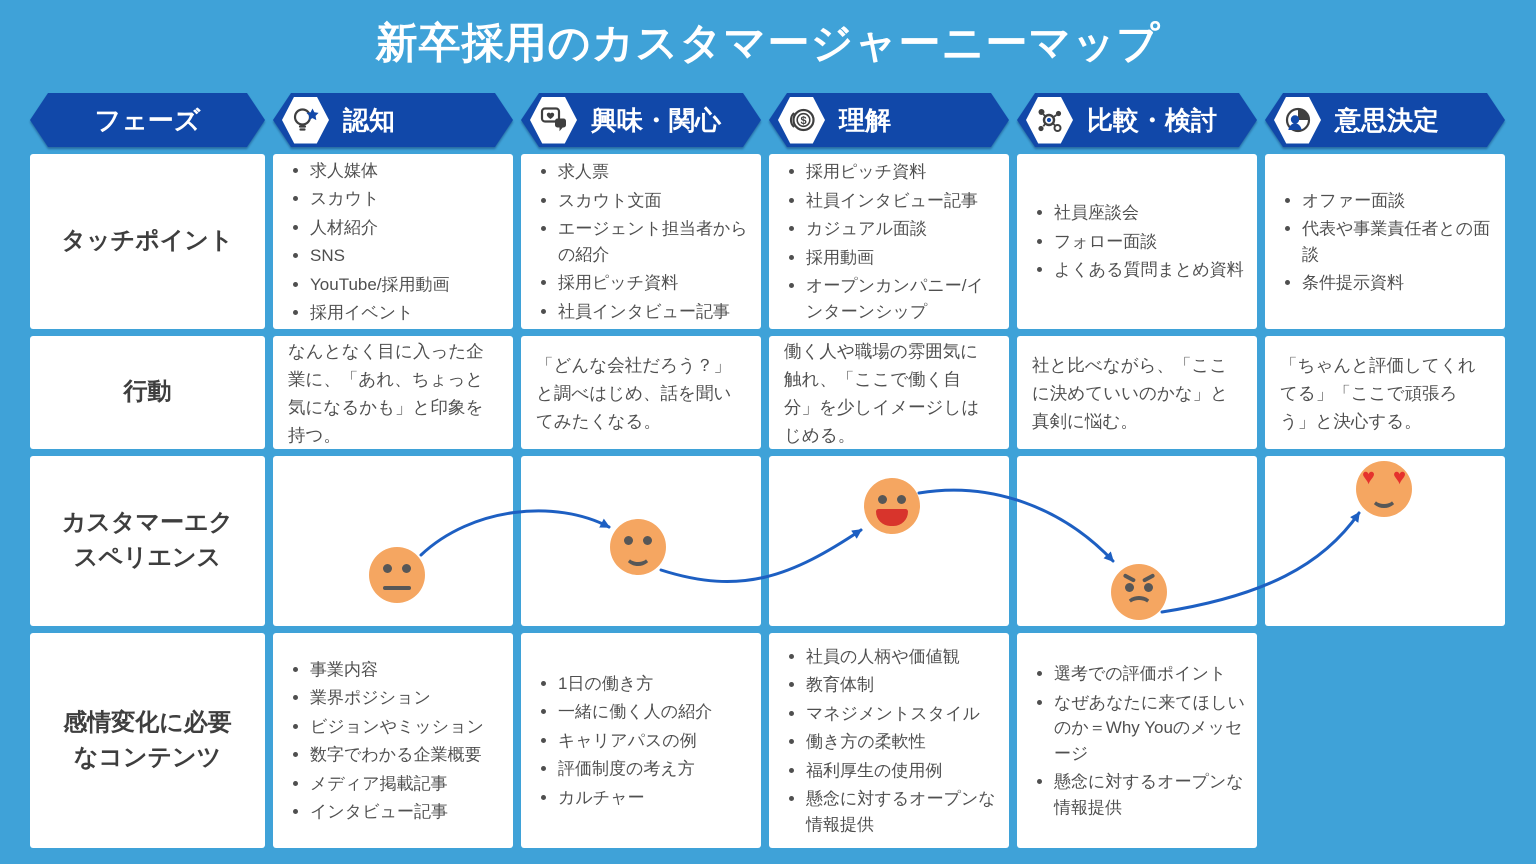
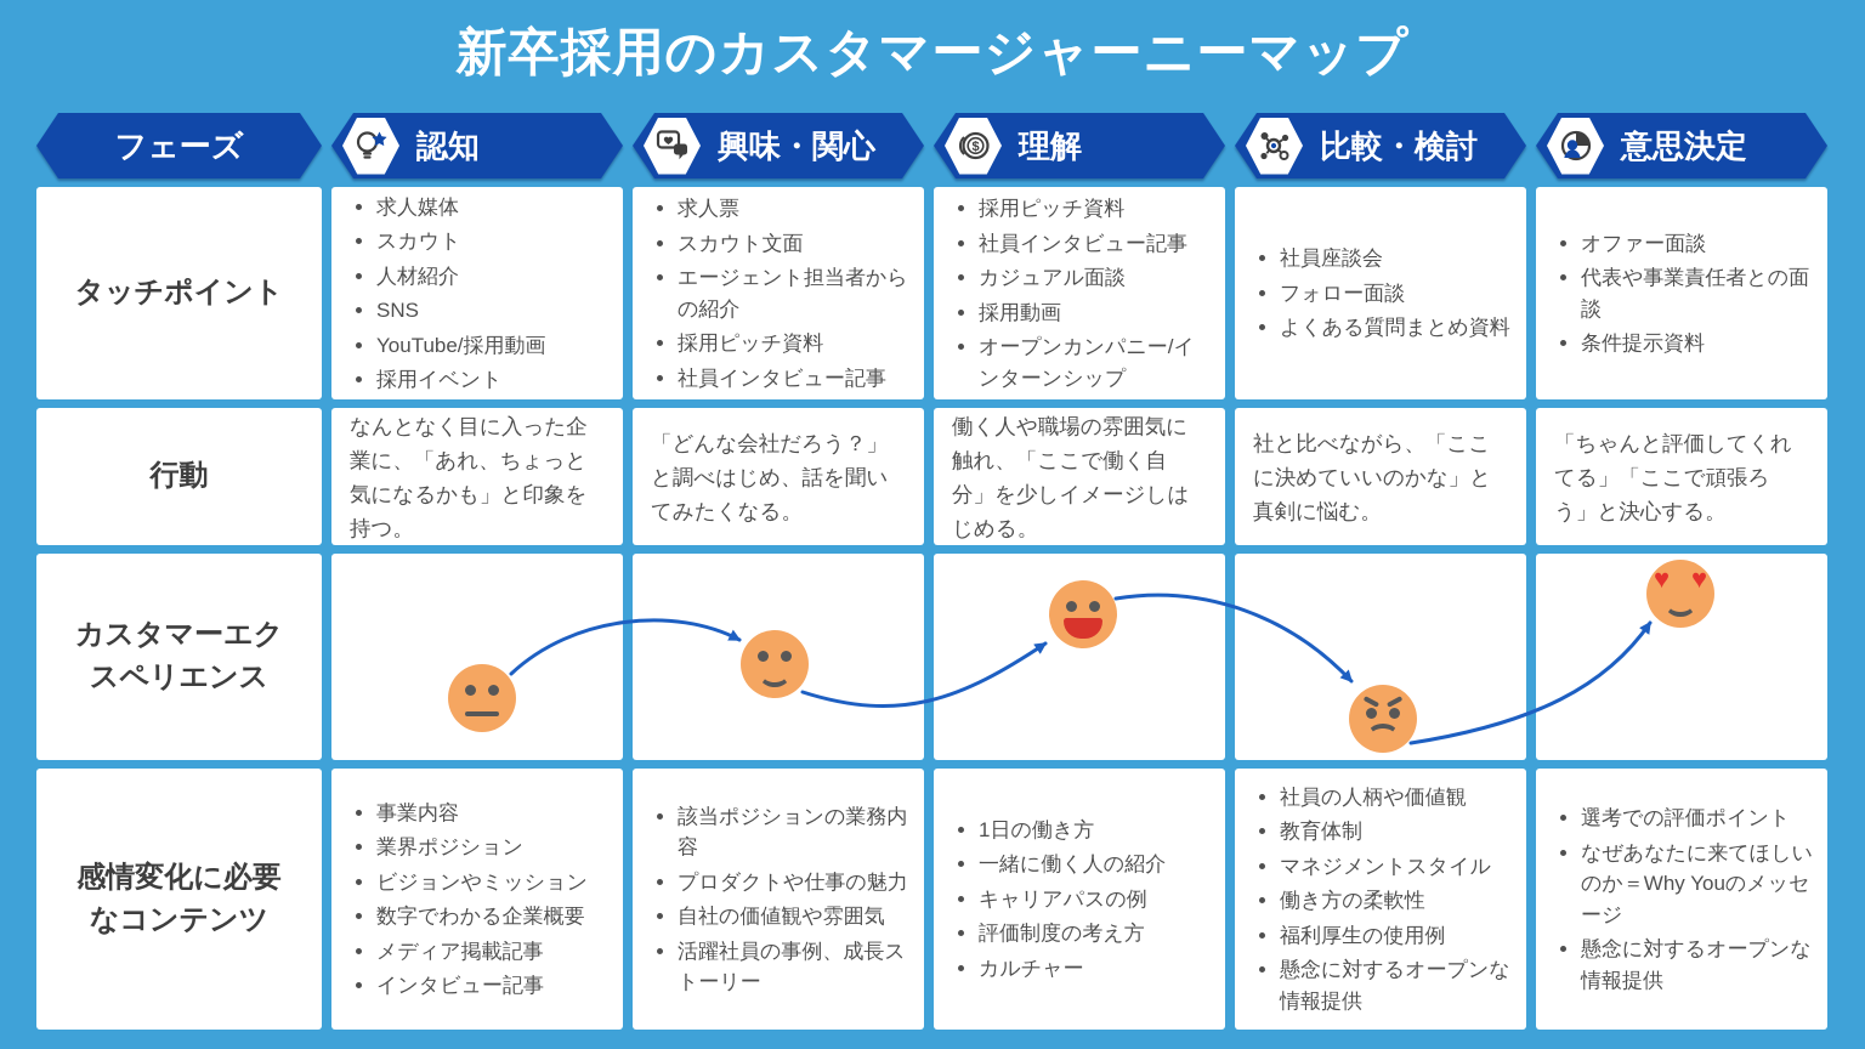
  新卒採用のカスタマージャーニーマップ
  フェーズ
  認知
  興味・関心
  $
  理解
  比較・検討
  意思決定
  タッチポイント
  求人媒体
  スカウト
  人材紹介
  SNS
  YouTube/採用動画
  採用イベント
  求人票
  スカウト文面
  エージェント担当者からの紹介
  採用ピッチ資料
  社員インタビュー記事
  採用ピッチ資料
  社員インタビュー記事
  カジュアル面談
  採用動画
  オープンカンパニー/インターンシップ
  社員座談会
  フォロー面談
  よくある質問まとめ資料
  オファー面談
  代表や事業責任者との面談
  条件提示資料
  行動
  なんとなく目に入った企業に、「あれ、ちょっと気になるかも」と印象を持つ。
  「どんな会社だろう？」と調べはじめ、話を聞いてみたくなる。
  働く人や職場の雰囲気に触れ、「ここで働く自分」を少しイメージしはじめる。
  社と比べながら、「ここに決めていいのかな」と真剣に悩む。
  「ちゃんと評価してくれてる」「ここで頑張ろう」と決心する。
  カスタマーエクスペリエンス
  感情変化に必要なコンテンツ
  事業内容
  業界ポジション
  ビジョンやミッション
  数字でわかる企業概要
  メディア掲載記事
  インタビュー記事
+ 該当ポジションの業務内容
+ プロダクトや仕事の魅力
+ 自社の価値観や雰囲気
+ 活躍社員の事例、成長ストーリー
  1日の働き方
  一緒に働く人の紹介
  キャリアパスの例
  評価制度の考え方
  カルチャー
  社員の人柄や価値観
  教育体制
  マネジメントスタイル
  働き方の柔軟性
  福利厚生の使用例
  懸念に対するオープンな情報提供
  選考での評価ポイント
  なぜあなたに来てほしいのか＝Why Youのメッセージ
  懸念に対するオープンな情報提供
  ♥
  ♥
